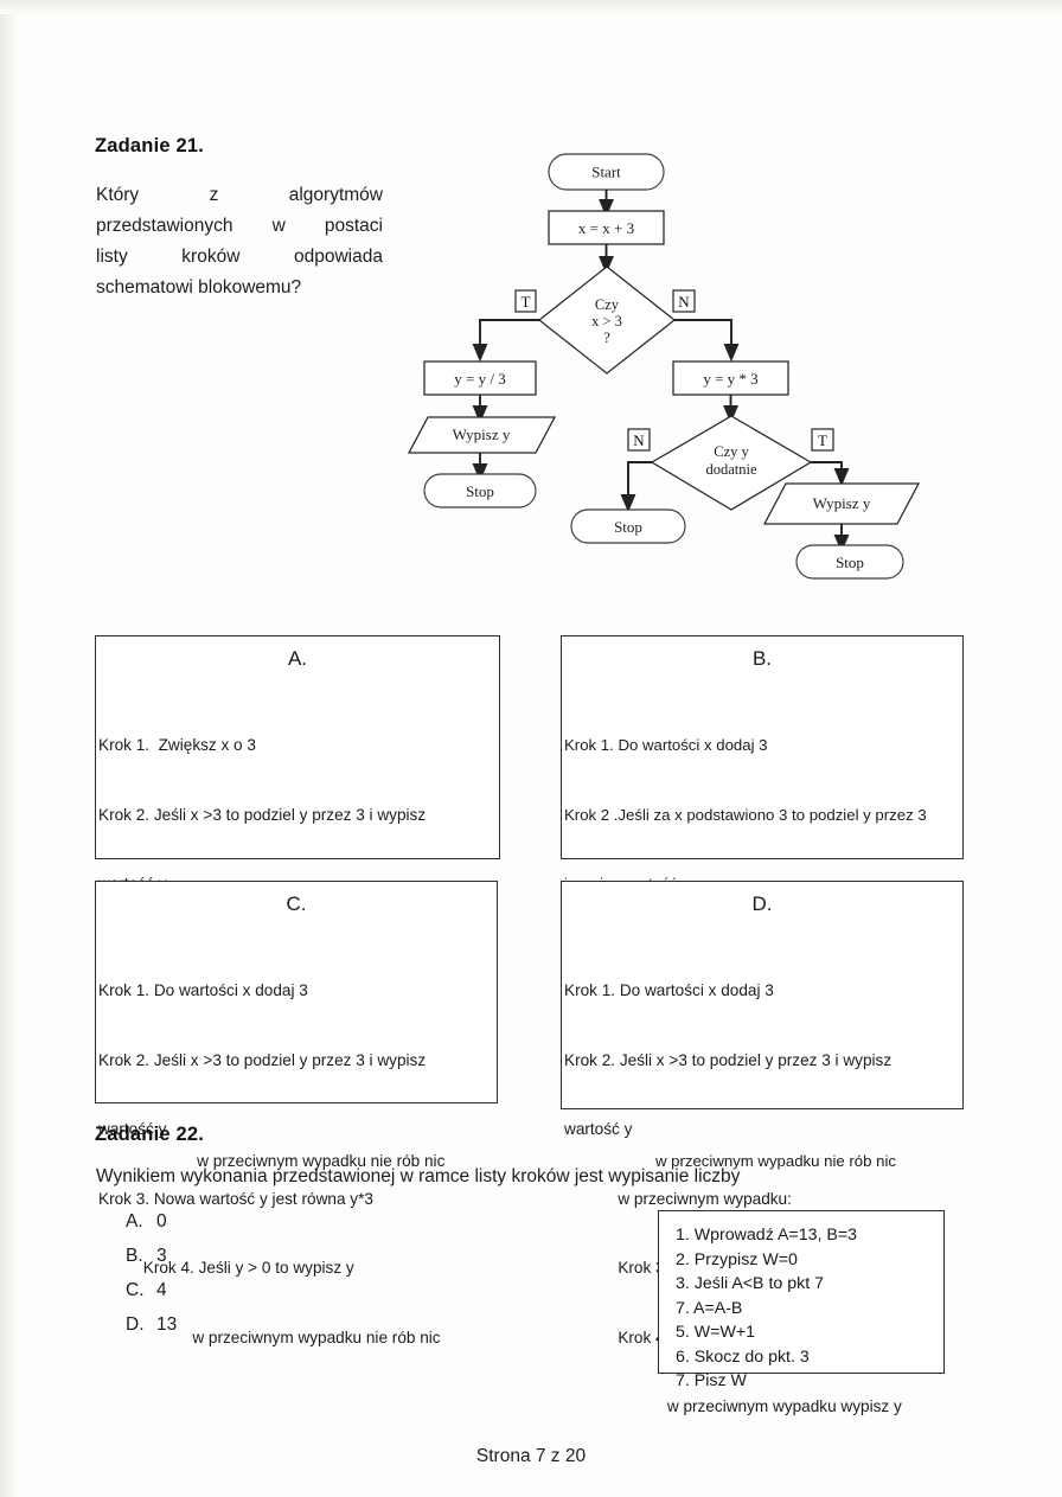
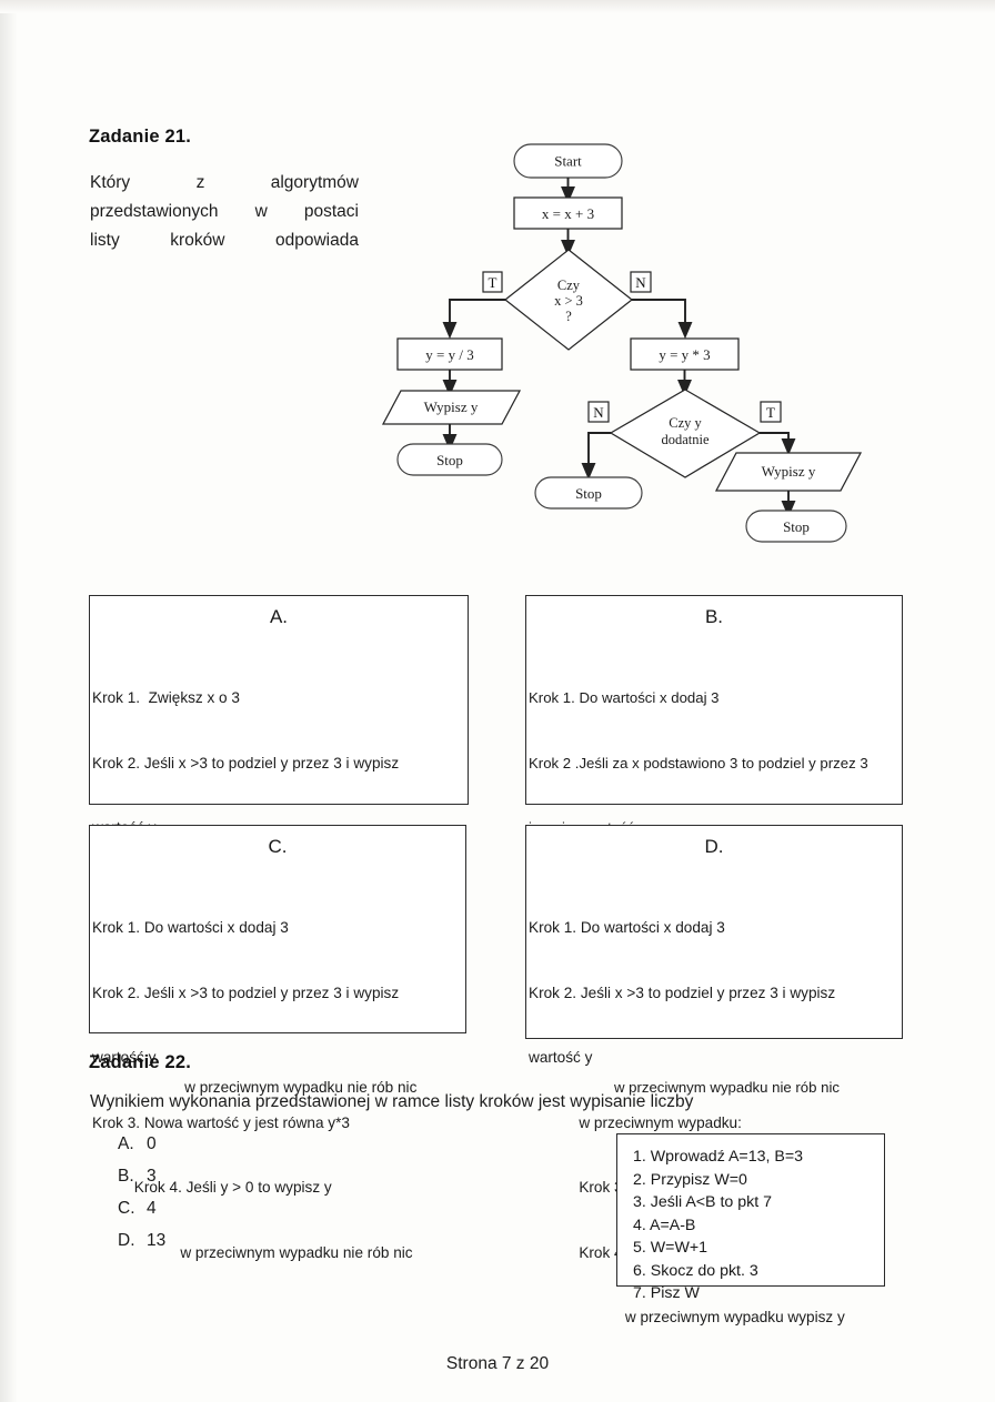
  Zadanie 21.
  Który z algorytmów
  przedstawionych w postaci
  listy kroków odpowiada
- schematowi blokowemu?
  Start
  x = x + 3
  Czy
  x > 3
  ?
  T
  N
  y = y / 3
  Wypisz y
  Stop
  y = y * 3
  Czy y
  dodatnie
  N
  T
  Stop
  Wypisz y
  Stop
  A.
  Krok 1. Zwiększ x o 3
  Krok 2. Jeśli x >3 to podziel y przez 3 i wypisz
  w przeciwnym wypadku nie rób nic
  B.
  Krok 1. Do wartości x dodaj 3
  Krok 2 .Jeśli za x podstawiono 3 to podziel y przez 3
  w przeciwnym wypadku nie rób nic
  C.
  Krok 1. Do wartości x dodaj 3
  Krok 2. Jeśli x >3 to podziel y przez 3 i wypisz
  wartość y
  Krok 3. Nowa wartość y jest równa y*3
  Krok 4. Jeśli y > 0 to wypisz y
  w przeciwnym wypadku nie rób nic
  D.
  Krok 1. Do wartości x dodaj 3
  Krok 2. Jeśli x >3 to podziel y przez 3 i wypisz
  wartość y
  w przeciwnym wypadku:
  w przeciwnym wypadku wypisz y
  Zadanie 22.
  Wynikiem wykonania przedstawionej w ramce listy kroków jest wypisanie liczby
  A.
  0
  B.
  3
  C.
  4
  D.
  13
  1. Wprowadź A=13, B=3
  2. Przypisz W=0
  3. Jeśli A<B to pkt 7
- 7. A=A-B
+ 4. A=A-B
  5. W=W+1
  6. Skocz do pkt. 3
  7. Pisz W
  Strona 7 z 20
